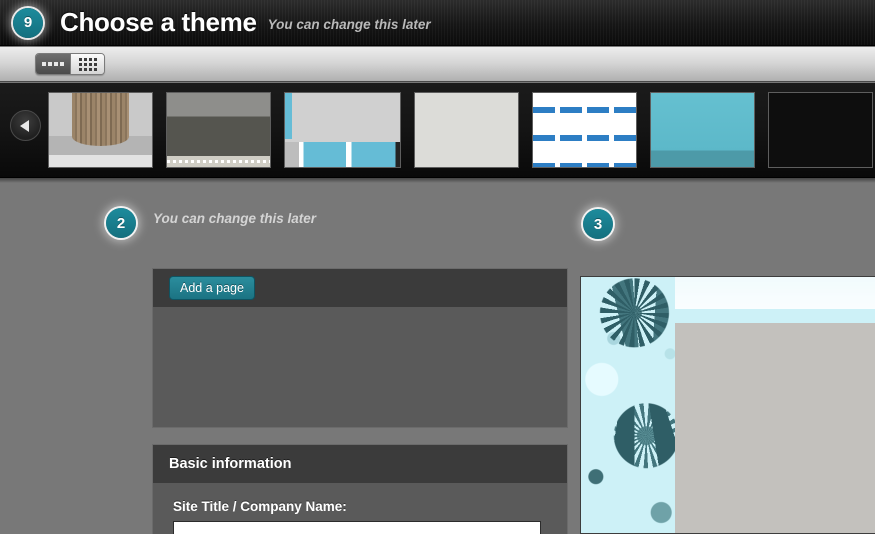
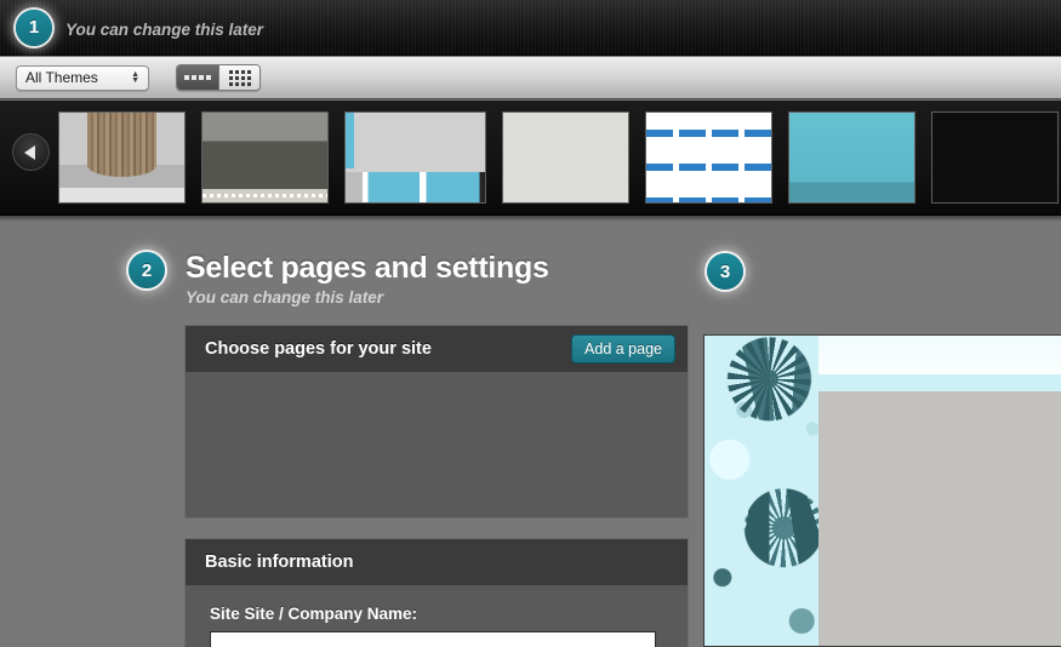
- 9
+ 1
- Choose a theme
  You can change this later
+ All Themes
  2
+ Select pages and settings
  You can change this later
  3
+ Choose pages for your site
  Add a page
  Basic information
- Site Title / Company Name:
+ Site Site / Company Name:
